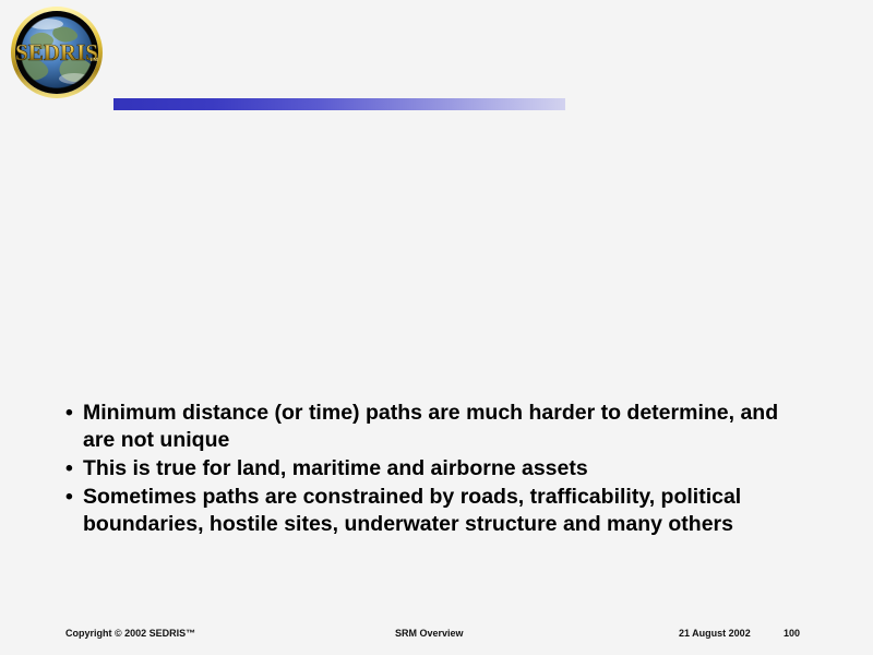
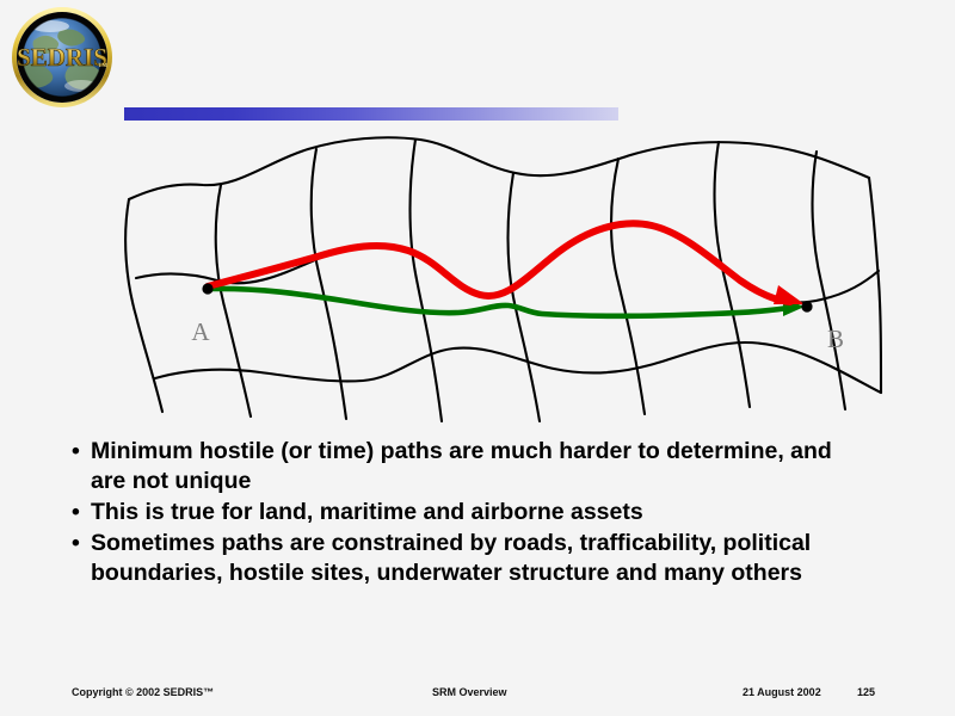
  SEDRIS
  ™
+ A
+ B
  •
- Minimum distance (or time) paths are much harder to determine, and are not unique
+ Minimum hostile (or time) paths are much harder to determine, and are not unique
  •
  This is true for land, maritime and airborne assets
  •
  Sometimes paths are constrained by roads, trafficability, political boundaries, hostile sites, underwater structure and many others
  Copyright © 2002 SEDRIS™
  SRM Overview
  21 August 2002
- 100
+ 125
